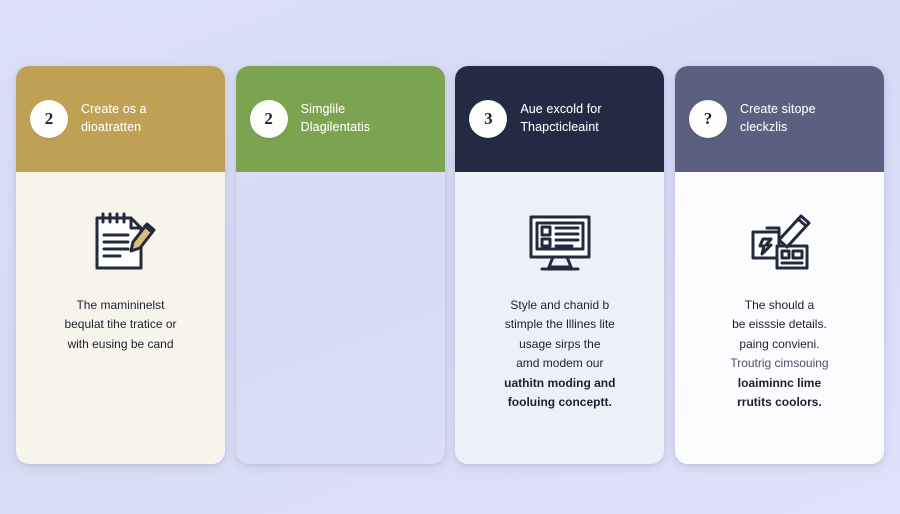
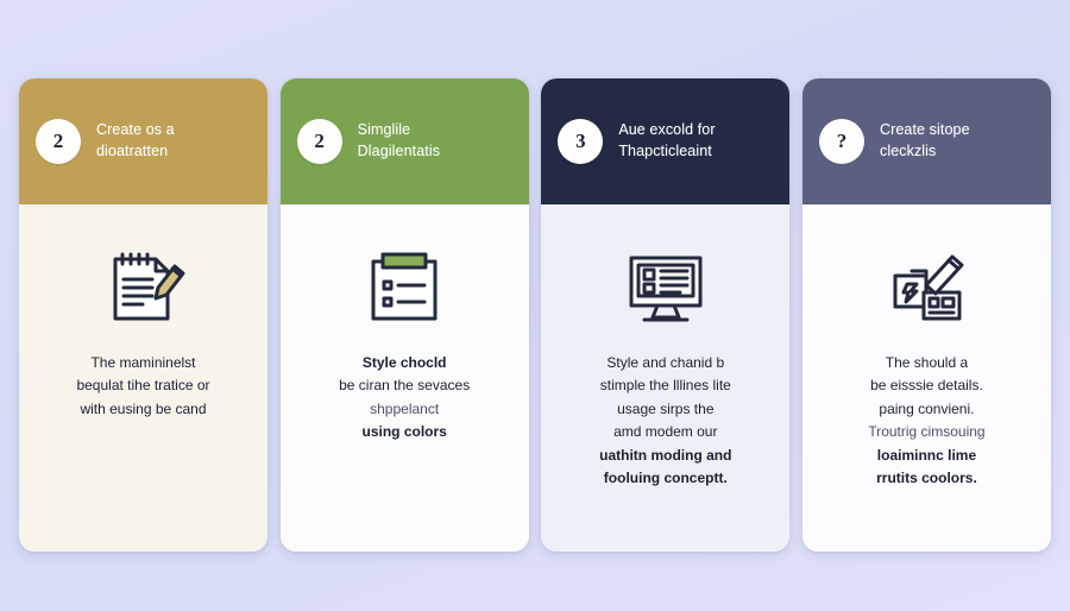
  2
  Create os a
  dioatratten
  The mamininеlst
  bequlat tihe tratice or
  with eusing be cand
  2
  Simglile
  Dlagilentatis
+ Style chocld
+ be ciran the sevaces
+ shppelanct
+ using colors
  3
  Aue excold for
  Thapcticleaint
  Style and chanid b
  stimple the lllines lite
  usage sirps the
  amd modem our
  uathitn moding and
  fooluing conceptt.
  ?
  Create sitope
  cleckzlis
  The should a
  be eisssie details.
  paing convieni.
  Troutrig cimsouing
  loaiminnc lime
  rrutits coolors.
